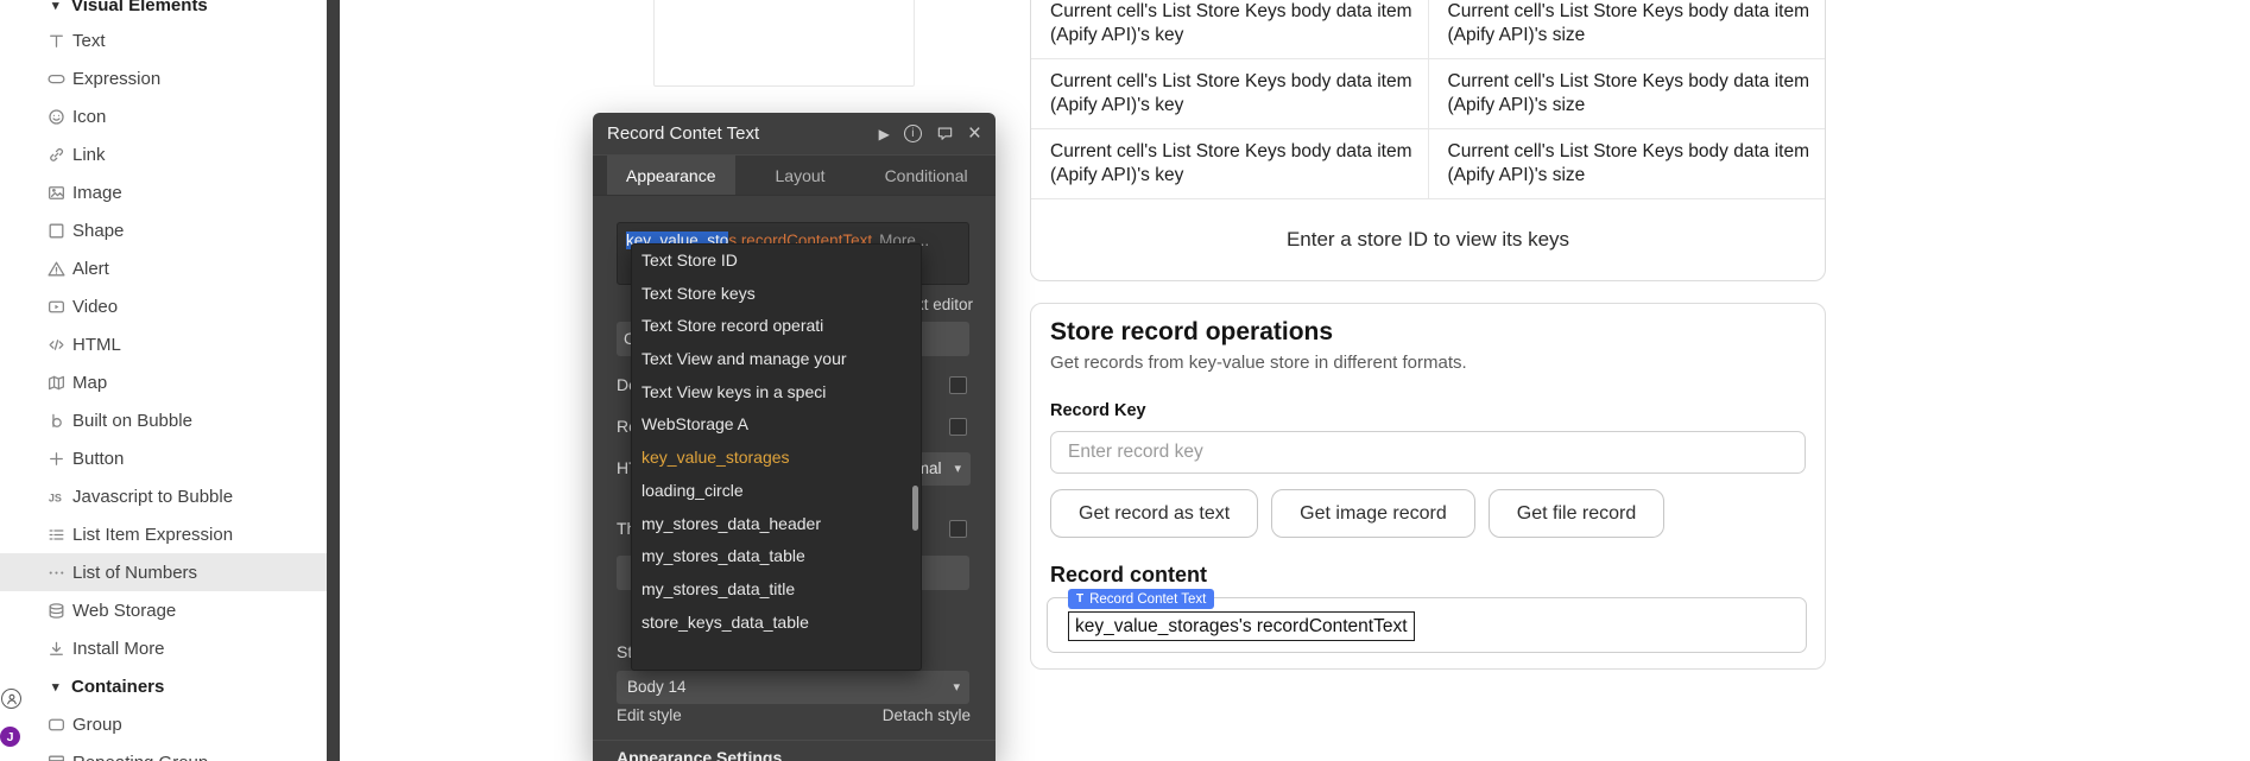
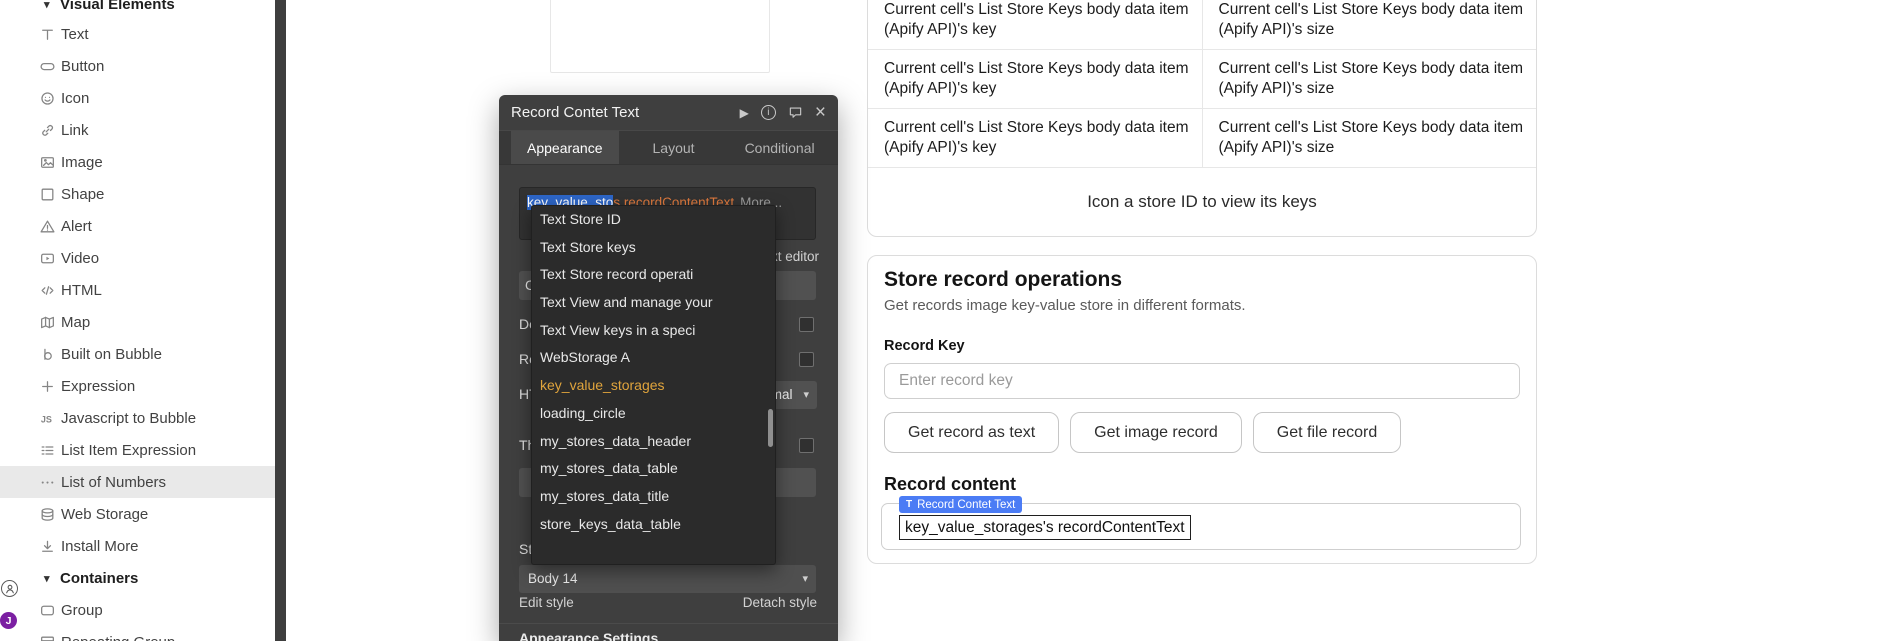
  Current cell's List Store Keys body data item
  (Apify API)'s key
  Current cell's List Store Keys body data item
  (Apify API)'s size
  Current cell's List Store Keys body data item
  (Apify API)'s key
  Current cell's List Store Keys body data item
  (Apify API)'s size
  Current cell's List Store Keys body data item
  (Apify API)'s key
  Current cell's List Store Keys body data item
  (Apify API)'s size
- Enter a store ID to view its keys
+ Icon a store ID to view its keys
  Store record operations
- Get records from key-value store in different formats.
+ Get records image key-value store in different formats.
  Record Key
  Enter record key
  Get record as text
  Get image record
  Get file record
  Record content
  T
  Record Contet Text
  key_value_storages's recordContentText
  ▾
  Visual Elements
  Text
- Expression
+ Button
  Icon
  Link
  Image
  Shape
  Alert
  Video
  HTML
  Map
  Built on Bubble
- Button
+ Expression
  JS
  Javascript to Bubble
  List Item Expression
  List of Numbers
  Web Storage
  Install More
  ▾
  Containers
  Group
  J
  Record Contet Text
  ▶
  i
  ×
  Appearance
  Layout
  Conditional
  key_value_stos recordContentText More...
  t editor
  ▾
  Body 14
  ▾
  Edit style
  Detach style
  Appearance Settings
  Text Store ID
  Text Store keys
  Text Store record operati
  Text View and manage your
  Text View keys in a speci
  WebStorage A
  key_value_storages
  loading_circle
  my_stores_data_header
  my_stores_data_table
  my_stores_data_title
  store_keys_data_table
